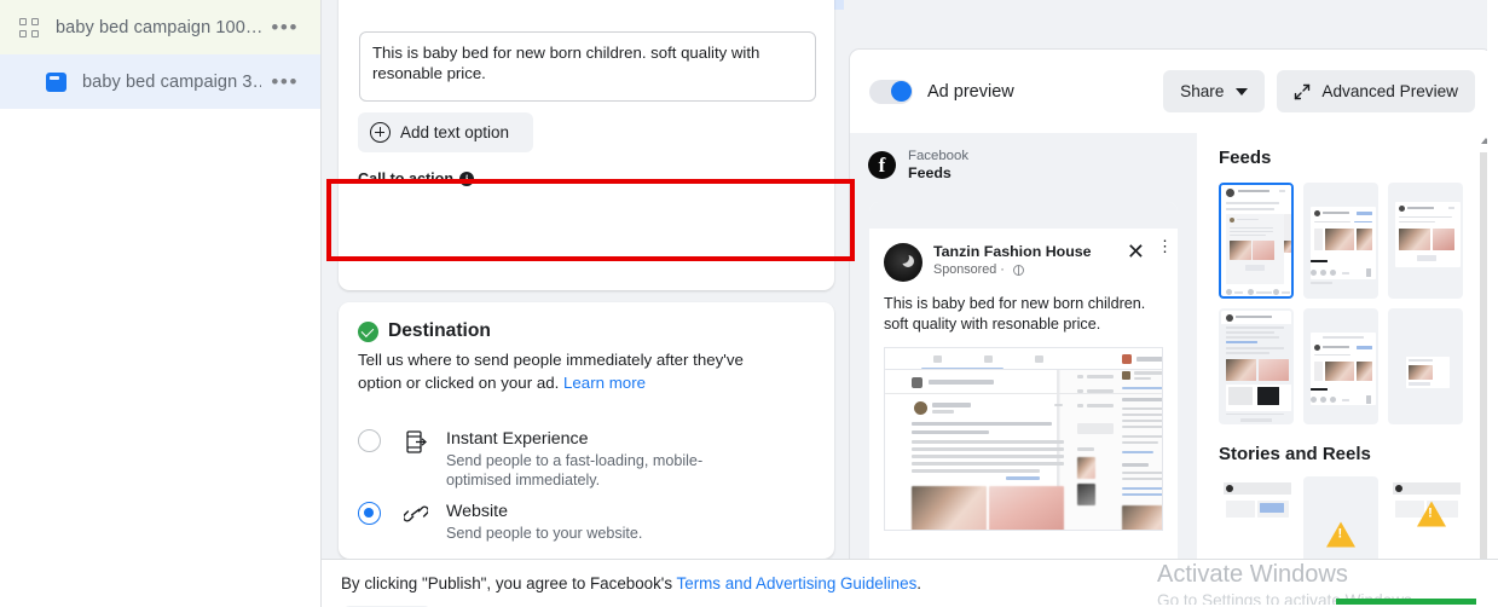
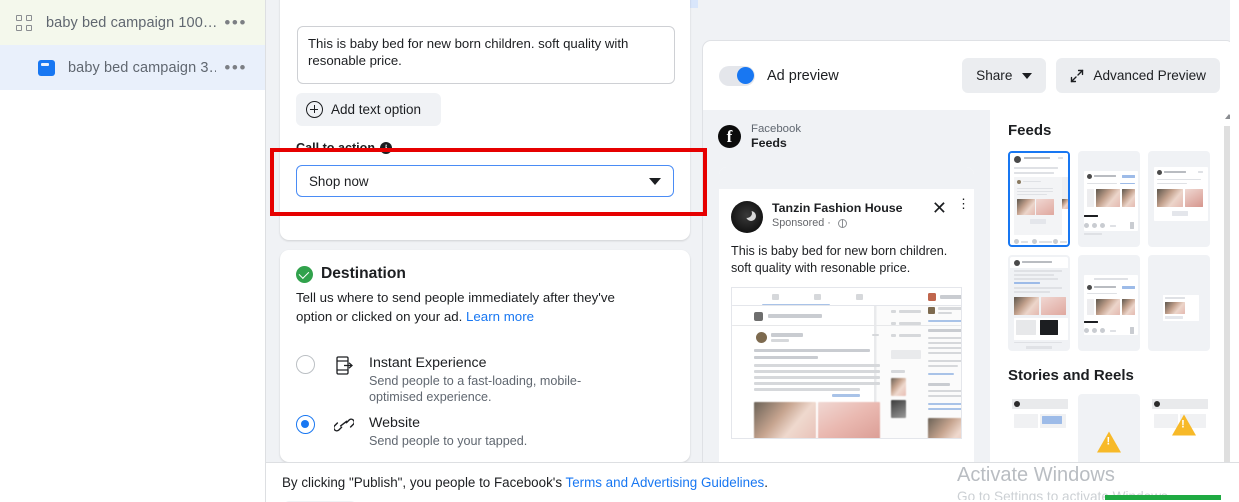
  baby bed campaign 100…
  •••
  baby bed campaign 3…
  •••
  This is baby bed for new born children. soft quality with resonable price.
  Add text option
  Call to action
  i
+ Shop now
  Destination
  Tell us where to send people immediately after they've option or clicked on your ad. Learn more
  Instant Experience
- Send people to a fast-loading, mobile-optimised immediately.
+ Send people to a fast-loading, mobile-optimised experience.
  Website
- Send people to your website.
+ Send people to your tapped.
  Ad preview
  Share
  Advanced Preview
  f
  Facebook
  Feeds
  Tanzin Fashion House
  Sponsored
  ·
  ✕
  ⋮
  This is baby bed for new born children. soft quality with resonable price.
  Feeds
  Stories and Reels
- By clicking "Publish", you agree to Facebook's Terms and Advertising Guidelines.
+ By clicking "Publish", you people to Facebook's Terms and Advertising Guidelines.
  Activate Windows
  Go to Settings to activat
